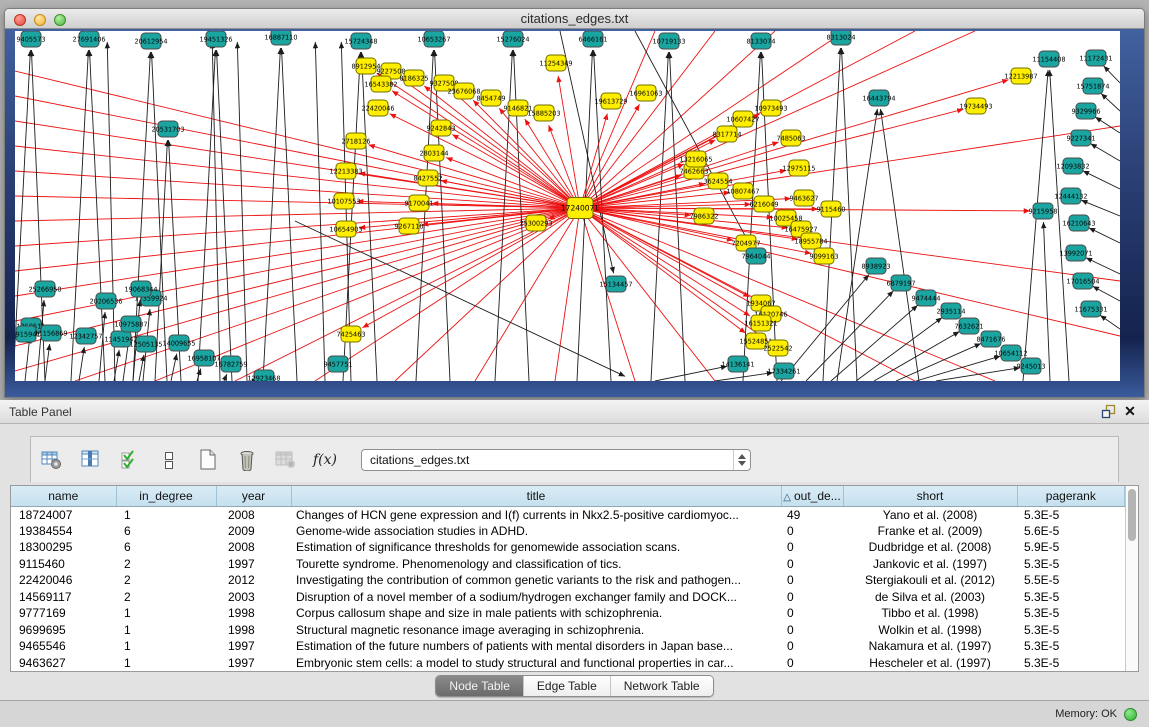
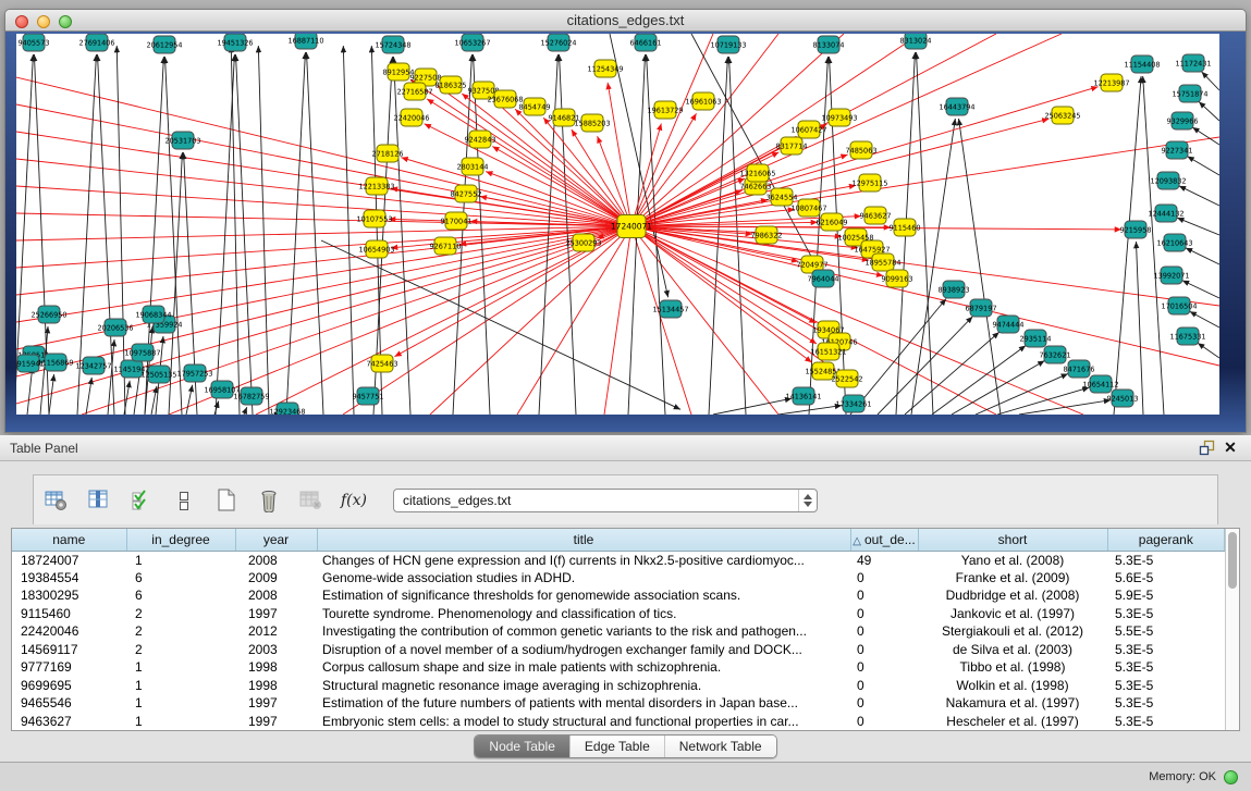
  citations_edges.txt
  8912954
  9227508
- 16543382
+ 22716587
  8186325
  932750
  23676068
  8454749
  9146821
  15885203
  22420046
  9242843
  2803144
  8427552
  2718126
  12213383
  10107553
  9170041
  9267110
  10654903
  25300293
  11254349
  19613729
  16961063
  10973493
  7485063
  12975115
  7462663
  3624554
  10807467
  6216049
  9463627
  9115460
  10025458
  7986322
  8317714
  10607427
  13216065
  12213987
- 19734493
+ 25063245
  7204977
  16475927
  18955784
  9099163
  1934067
  16120746
  16151321
  1552485
  2522542
  7425463
  9405573
  27691406
  20612954
  19451326
  16887110
  15724348
  10653267
  15276024
  6466161
  10719133
  8133074
  8313024
  11154408
  915941
  11156869
  12342757
  20206536
  11451942
  10975887
  17359924
  12505135
- 14009655
+ 17957253
  16958107
  16782759
  12923468
  20531703
  25266950
  19068344
  14136141
  17334261
  15134457
  9457751
  7964044
  8938923
  6879197
  9474444
  2935114
  7632621
  8471676
  10654112
  9245013
  16443794
  11172431
  15751874
  9329966
  9227341
  12093832
  12444132
  9215958
  16210643
  13992071
  17016504
  11675331
  17240071
  Table Panel
  ✕
  f(x)
  citations_edges.txt
  name	in_degree	year	title	△ out_de...	short	pagerank
  18724007	1	2008	Changes of HCN gene expression and I(f) currents in Nkx2.5-positive cardiomyoc...	49	Yano et al. (2008)	5.3E-5
  19384554	6	2009	Genome-wide association studies in ADHD.	0	Franke et al. (2009)	5.6E-5
  18300295	6	2008	Estimation of significance thresholds for genomewide association scans.	0	Dudbridge et al. (2008)	5.9E-5
  9115460	2	1997	Tourette syndrome. Phenomenology and classification of tics.	0	Jankovic et al. (1997)	5.3E-5
  22420046	2	2012	Investigating the contribution of common genetic variants to the risk and pathogen...	0	Stergiakouli et al. (2012)	5.5E-5
  14569117	2	2003	Disruption of a novel member of a sodium/hydrogen exchanger family and DOCK...	0	de Silva et al. (2003)	5.3E-5
  9777169	1	1998	Corpus callosum shape and size in male patients with schizophrenia.	0	Tibbo et al. (1998)	5.3E-5
  9699695	1	1998	Structural magnetic resonance image averaging in schizophrenia.	0	Wolkin et al. (1998)	5.3E-5
  9465546	1	1997	Estimation of the future numbers of patients with mental disorders in Japan base...	0	Nakamura et al. (1997)	5.3E-5
  9463627	1	1997	Embryonic stem cells: a model to study structural and functional properties in car...	0	Hescheler et al. (1997)	5.3E-5
  Node Table
  Edge Table
  Network Table
  Memory: OK
